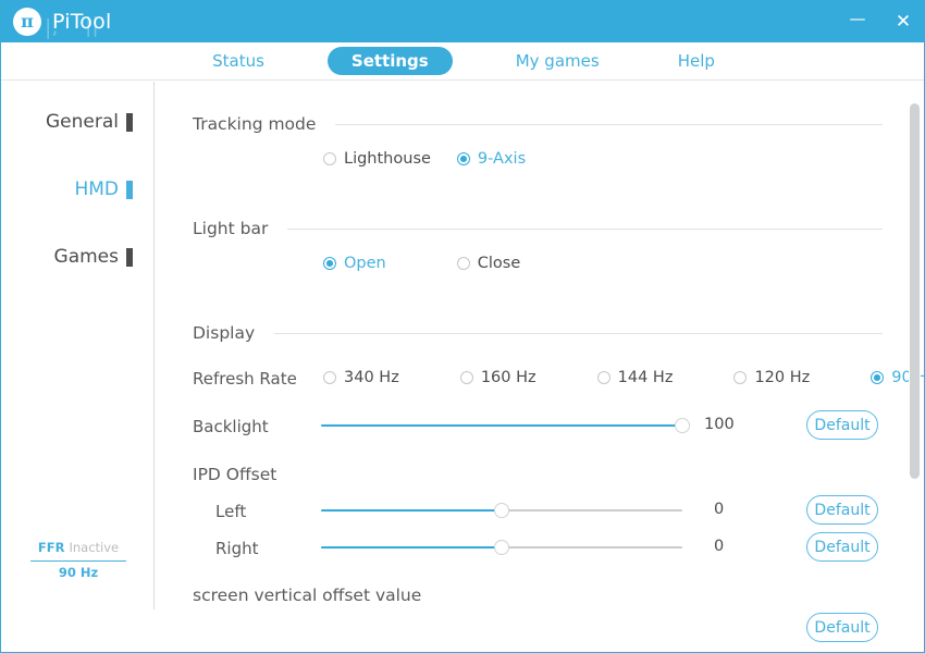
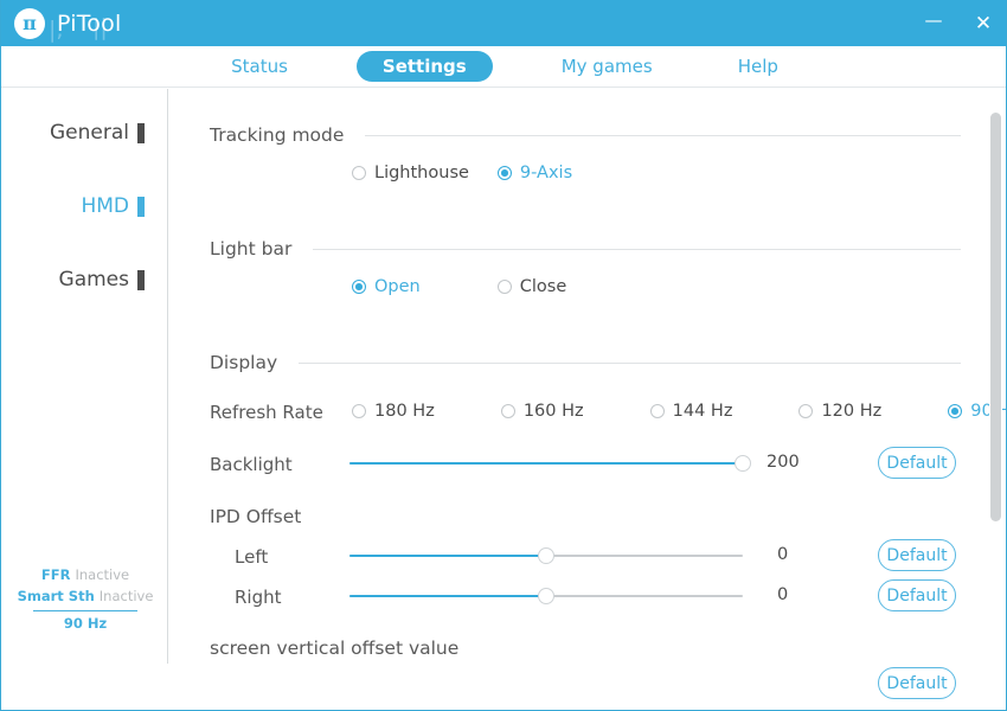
  π
  PiTool
  |,
  ||
  —
  ✕
  Status
  Settings
  My games
  Help
  General
  HMD
  Games
  FFR Inactive
+ Smart Sth Inactive
  90 Hz
  Tracking mode
  Lighthouse
  9-Axis
  Light bar
  Open
  Close
  Display
  Refresh Rate
- 340 Hz
+ 180 Hz
  160 Hz
  144 Hz
  120 Hz
  90 H
  Backlight
- 100
+ 200
  Default
  IPD Offset
  Left
  0
  Default
  Right
  0
  Default
  screen vertical offset value
  Default
